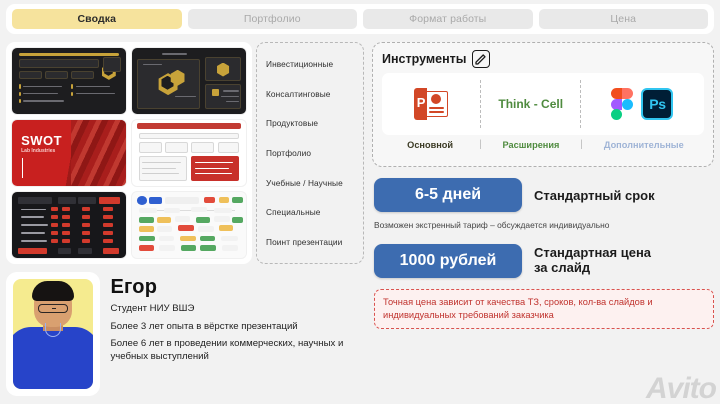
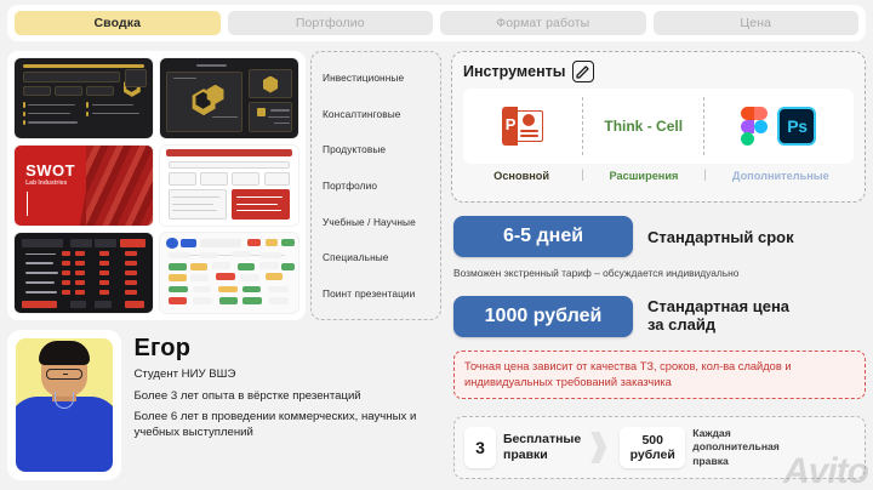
  Сводка
  Портфолио
  Формат работы
  Цена
  SWOT
  Инвестиционные
  Консалтинговые
  Продуктовые
  Портфолио
  Учебные / Научные
  Специальные
  Поинт презентации
  Инструменты
  P
  Think - Cell
  Ps
  Основной
  |
  Расширения
  |
  Дополнительные
  6-5 дней
  Стандартный срок
  Возможен экстренный тариф – обсуждается индивидуально
  1000 рублей
  Стандартная цена
  за слайд
  Точная цена зависит от качества ТЗ, сроков, кол-ва слайдов и индивидуальных требований заказчика
+ 3
+ Бесплатные
+ правки
+ 500
+ рублей
+ Каждая
+ дополнительная
+ правка
  Егор
  Студент НИУ ВШЭ
  Более 3 лет опыта в вёрстке презентаций
  Более 6 лет в проведении коммерческих, научных и учебных выступлений
  Avito
